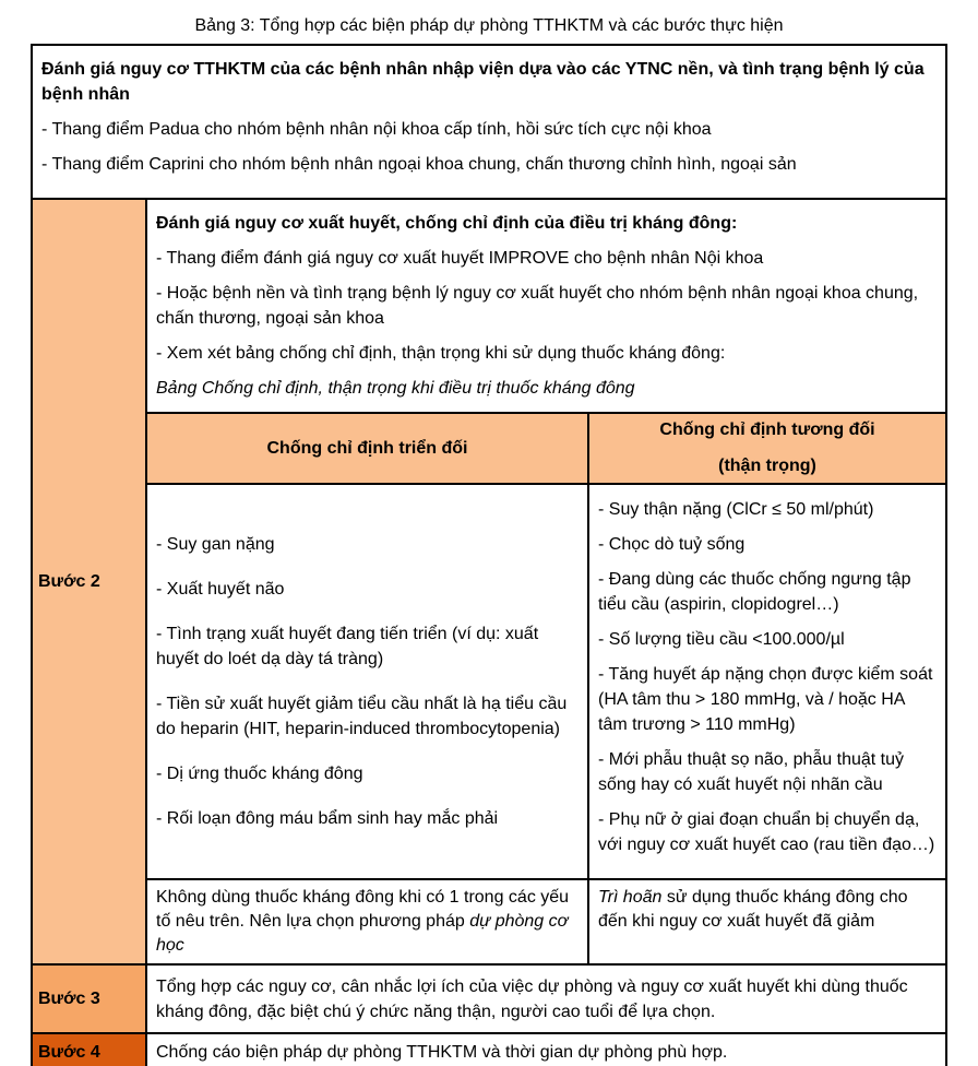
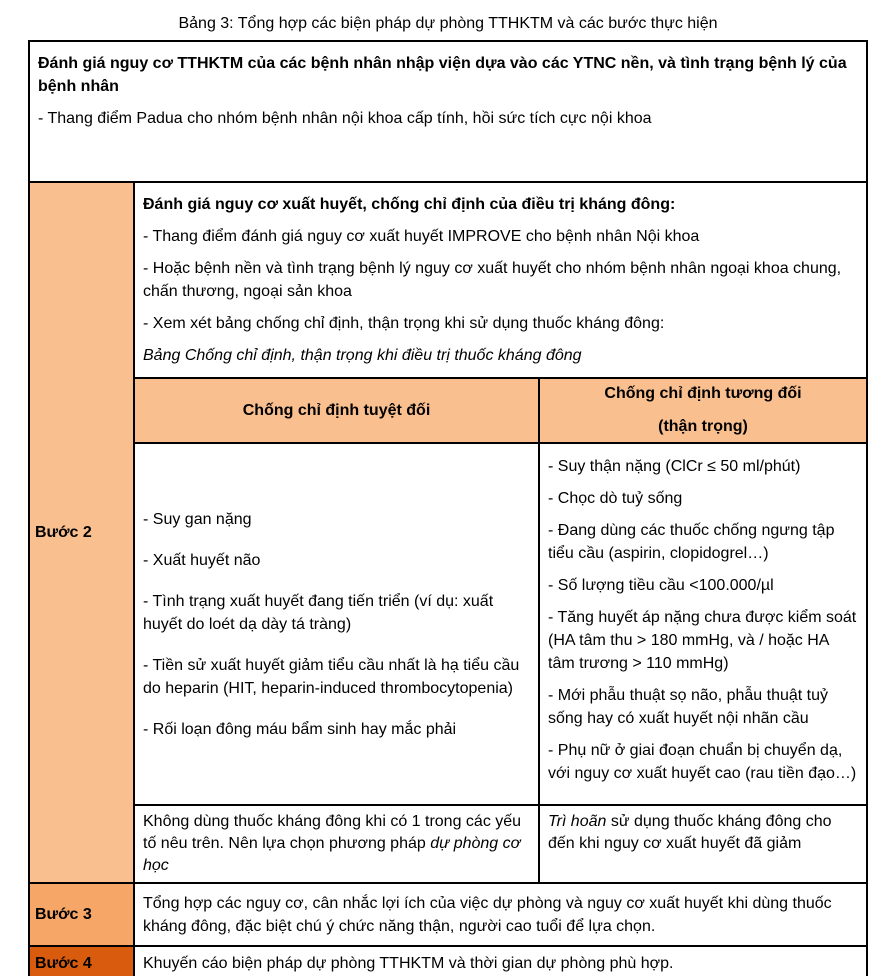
  Bảng 3: Tổng hợp các biện pháp dự phòng TTHKTM và các bước thực hiện
  Đánh giá nguy cơ TTHKTM của các bệnh nhân nhập viện dựa vào các YTNC nền, và tình trạng bệnh lý của bệnh nhân
  - Thang điểm Padua cho nhóm bệnh nhân nội khoa cấp tính, hồi sức tích cực nội khoa
- - Thang điểm Caprini cho nhóm bệnh nhân ngoại khoa chung, chấn thương chỉnh hình, ngoại sản
  Bước 2
  Đánh giá nguy cơ xuất huyết, chống chỉ định của điều trị kháng đông:
  - Thang điểm đánh giá nguy cơ xuất huyết IMPROVE cho bệnh nhân Nội khoa
  - Hoặc bệnh nền và tình trạng bệnh lý nguy cơ xuất huyết cho nhóm bệnh nhân ngoại khoa chung, chấn thương, ngoại sản khoa
  - Xem xét bảng chống chỉ định, thận trọng khi sử dụng thuốc kháng đông:
  Bảng Chống chỉ định, thận trọng khi điều trị thuốc kháng đông
- Chống chỉ định triển đối
+ Chống chỉ định tuyệt đối
  Chống chỉ định tương đối
  (thận trọng)
  - Suy gan nặng
  - Xuất huyết não
  - Tình trạng xuất huyết đang tiến triển (ví dụ: xuất huyết do loét dạ dày tá tràng)
  - Tiền sử xuất huyết giảm tiểu cầu nhất là hạ tiểu cầu do heparin (HIT, heparin-induced thrombocytopenia)
- - Dị ứng thuốc kháng đông
  - Rối loạn đông máu bẩm sinh hay mắc phải
  - Suy thận nặng (ClCr ≤ 50 ml/phút)
  - Chọc dò tuỷ sống
  - Đang dùng các thuốc chống ngưng tập tiểu cầu (aspirin, clopidogrel…)
  - Số lượng tiều cầu <100.000/µl
- - Tăng huyết áp nặng chọn được kiểm soát (HA tâm thu > 180 mmHg, và / hoặc HA tâm trương > 110 mmHg)
+ - Tăng huyết áp nặng chưa được kiểm soát (HA tâm thu > 180 mmHg, và / hoặc HA tâm trương > 110 mmHg)
  - Mới phẫu thuật sọ não, phẫu thuật tuỷ sống hay có xuất huyết nội nhãn cầu
  - Phụ nữ ở giai đoạn chuẩn bị chuyển dạ, với nguy cơ xuất huyết cao (rau tiền đạo…)
  Không dùng thuốc kháng đông khi có 1 trong các yếu tố nêu trên. Nên lựa chọn phương pháp dự phòng cơ học
  Trì hoãn sử dụng thuốc kháng đông cho đến khi nguy cơ xuất huyết đã giảm
  Bước 3
  Tổng hợp các nguy cơ, cân nhắc lợi ích của việc dự phòng và nguy cơ xuất huyết khi dùng thuốc kháng đông, đặc biệt chú ý chức năng thận, người cao tuổi để lựa chọn.
  Bước 4
- Chống cáo biện pháp dự phòng TTHKTM và thời gian dự phòng phù hợp.
+ Khuyến cáo biện pháp dự phòng TTHKTM và thời gian dự phòng phù hợp.
